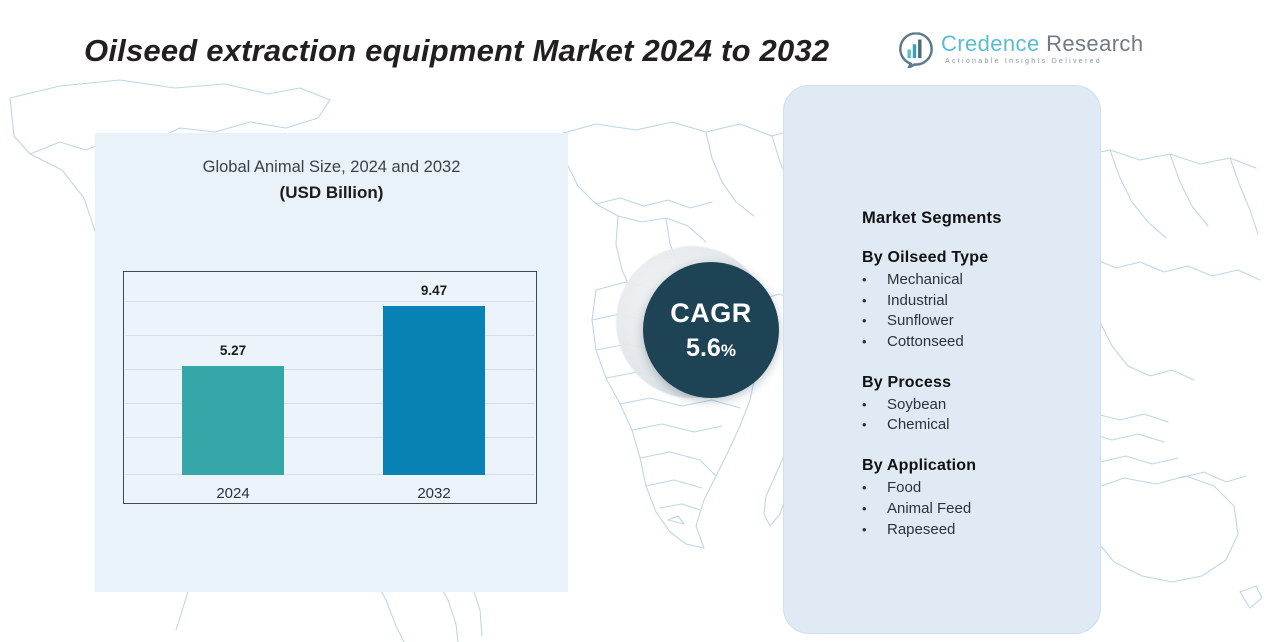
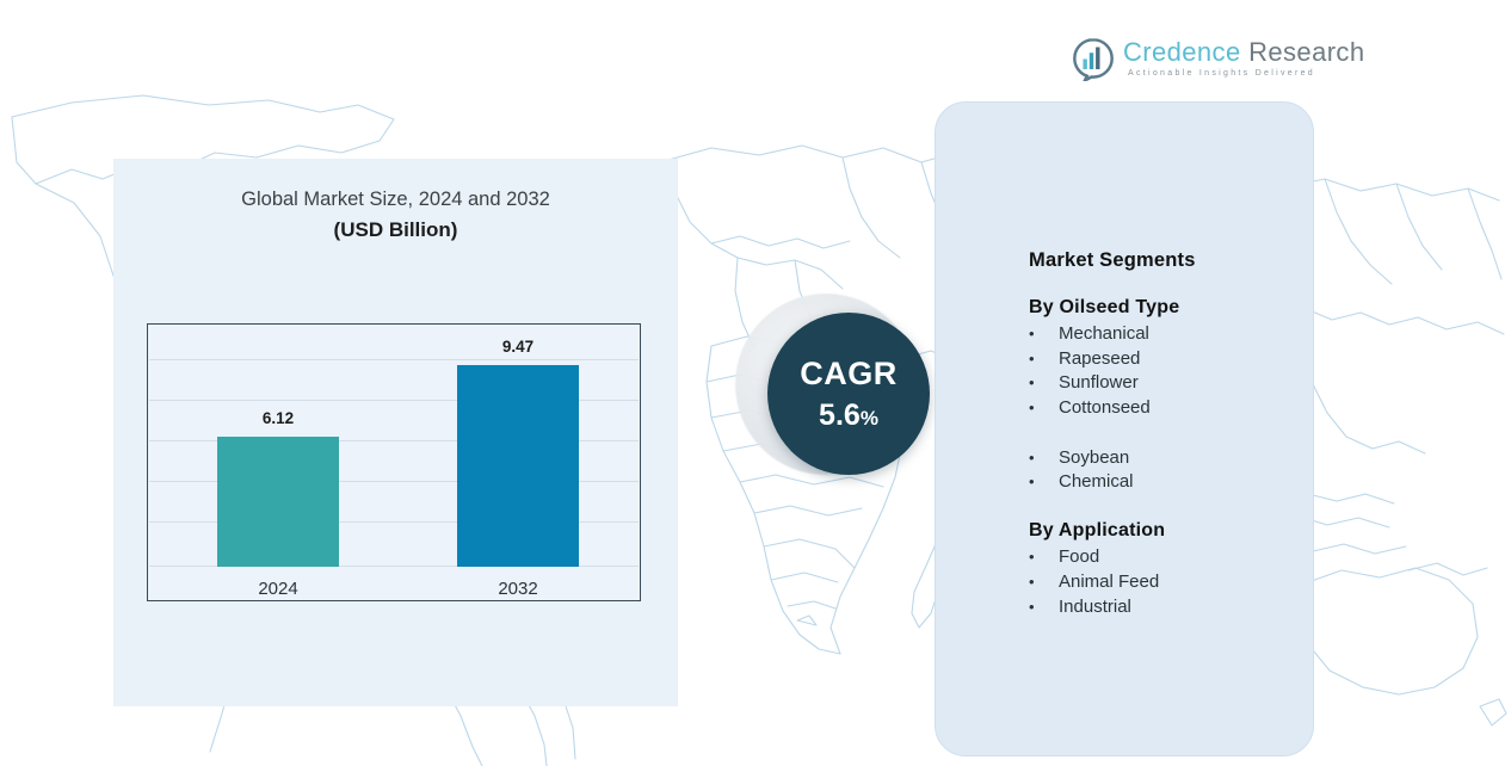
- Oilseed extraction equipment Market 2024 to 2032
  Credence Research
- Global Animal Size, 2024 and 2032
+ Global Market Size, 2024 and 2032
  (USD Billion)
- 5.27
+ 6.12
  2024
  9.47
  2032
  CAGR
  5.6%
  Market Segments
  By Oilseed Type
  •
  Mechanical
  •
- Industrial
+ Rapeseed
  •
  Sunflower
  •
  Cottonseed
- By Process
  •
  Soybean
  •
  Chemical
  By Application
  •
  Food
  •
  Animal Feed
  •
- Rapeseed
+ Industrial
